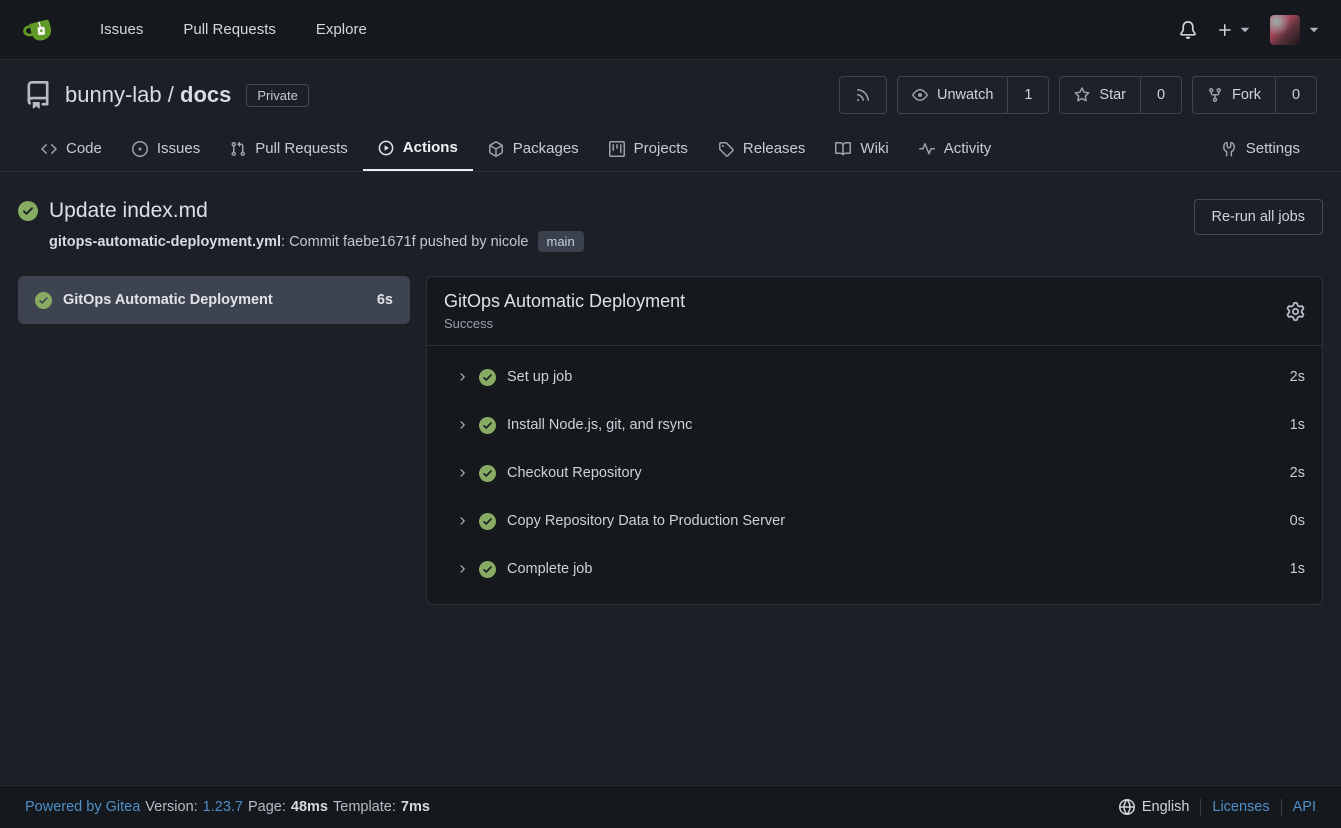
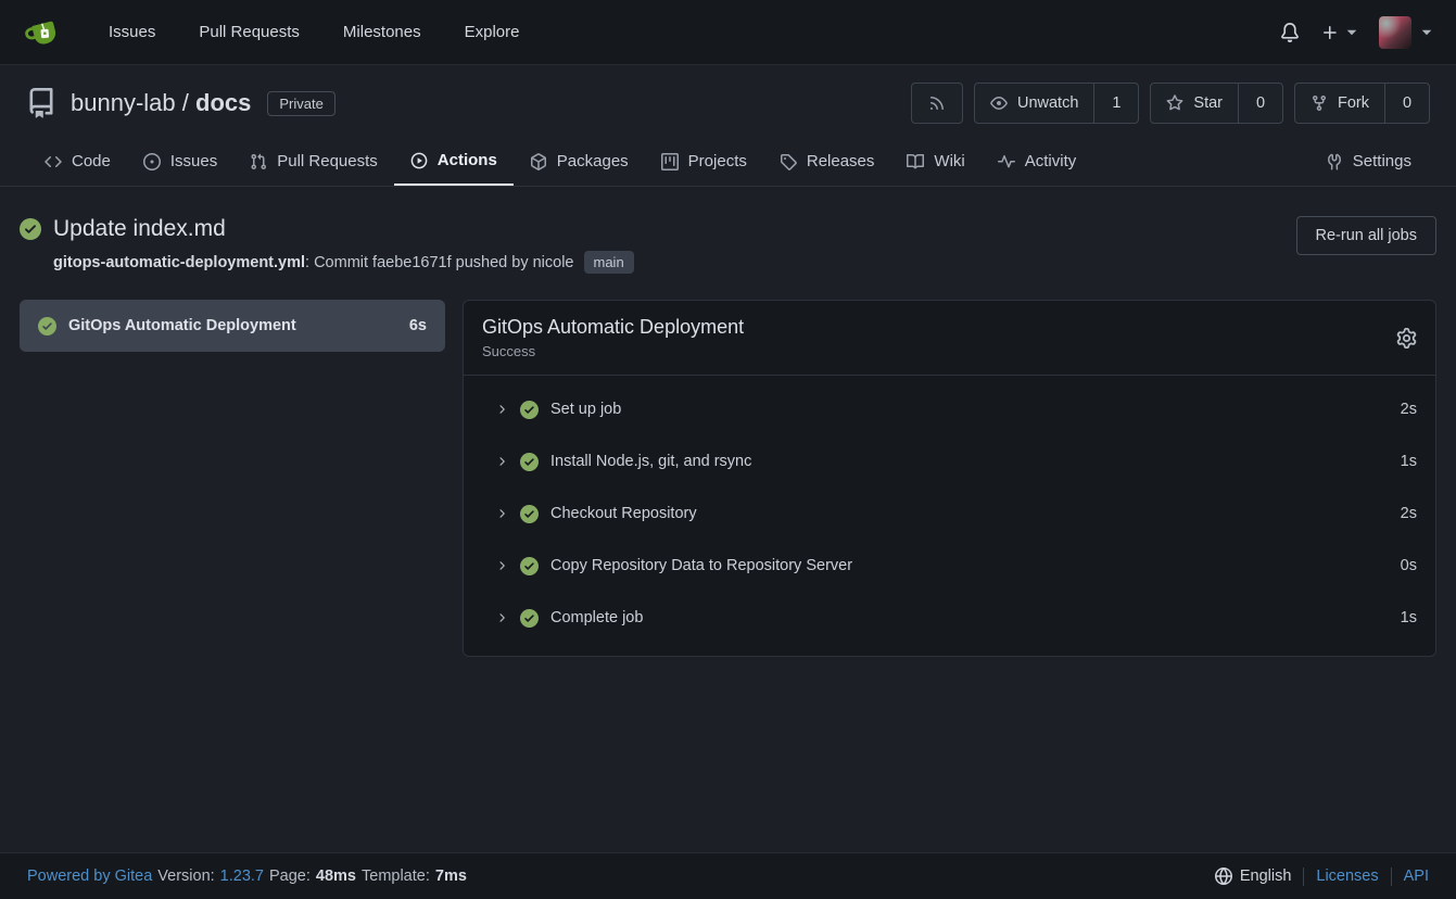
  Issues
  Pull Requests
+ Milestones
  Explore
  bunny-lab / docs
  Private
  Unwatch
  1
  Star
  0
  Fork
  0
  Code
  Issues
  Pull Requests
  Actions
  Packages
  Projects
  Releases
  Wiki
  Activity
  Settings
  Update index.md
  gitops-automatic-deployment.yml
  : Commit faebe1671f pushed by nicole
  main
  Re-run all jobs
  GitOps Automatic Deployment
  6s
  GitOps Automatic Deployment
  Success
  Set up job
  2s
  Install Node.js, git, and rsync
  1s
  Checkout Repository
  2s
- Copy Repository Data to Production Server
+ Copy Repository Data to Repository Server
  0s
  Complete job
  1s
  Powered by Gitea
  Version:
  1.23.7
  Page:
  48ms
  Template:
  7ms
  English
  Licenses
  API
